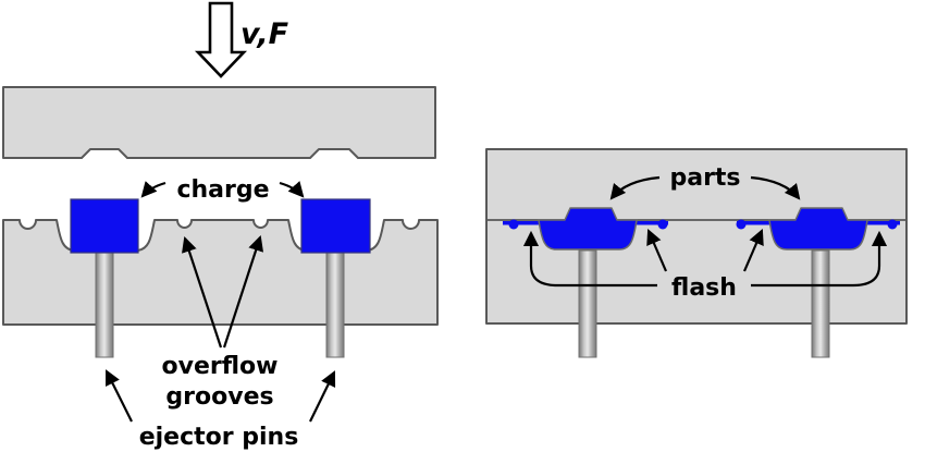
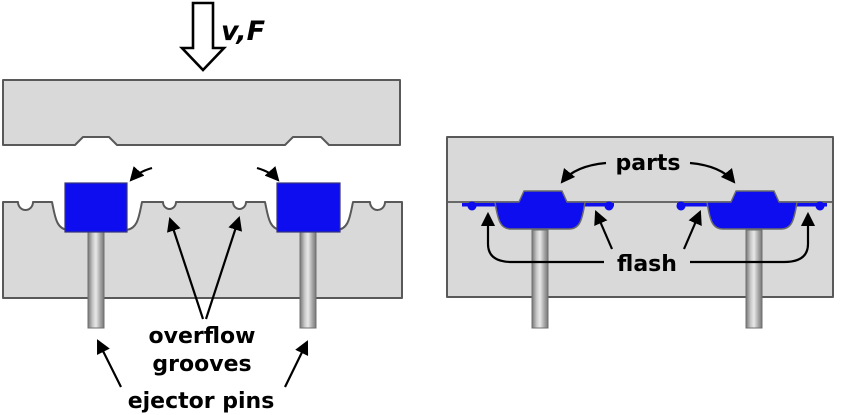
  v,F
- charge
  overflow
  grooves
  ejector pins
  parts
  flash
